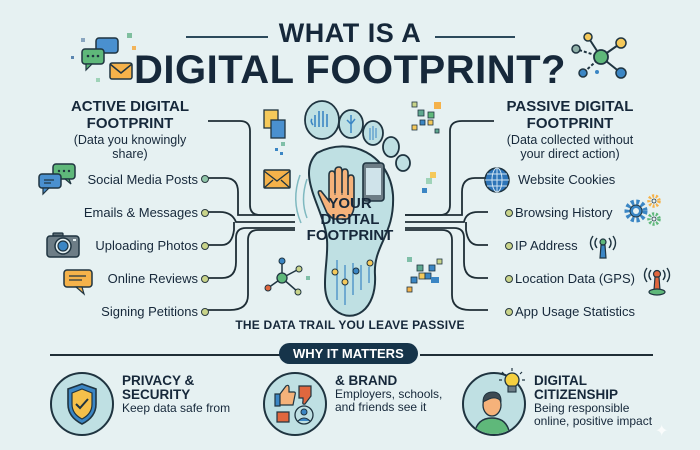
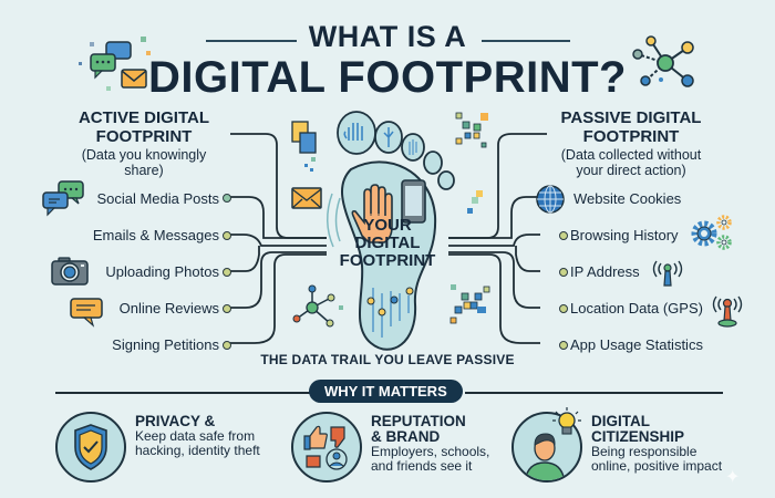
  WHAT IS A
  DIGITAL FOOTPRINT?
  ACTIVE DIGITAL
  FOOTPRINT
  (Data you knowingly share)
  PASSIVE DIGITAL
  FOOTPRINT
  (Data collected without
  your direct action)
  Social Media Posts
  Emails & Messages
  Uploading Photos
  Online Reviews
  Signing Petitions
  Website Cookies
  Browsing History
  IP Address
  Location Data (GPS)
  App Usage Statistics
  YOUR
  DIGITAL
  FOOTPRINT
  THE DATA TRAIL YOU LEAVE PASSIVE
  WHY IT MATTERS
  PRIVACY &
- SECURITY
  Keep data safe from
+ hacking, identity theft
+ REPUTATION
  & BRAND
  Employers, schools,
  and friends see it
  DIGITAL
  CITIZENSHIP
  Being responsible
  online, positive impact
